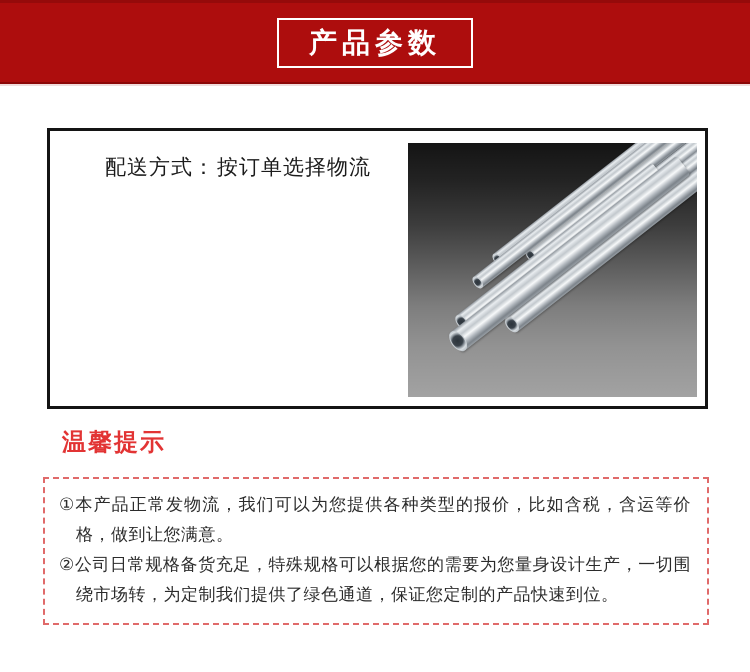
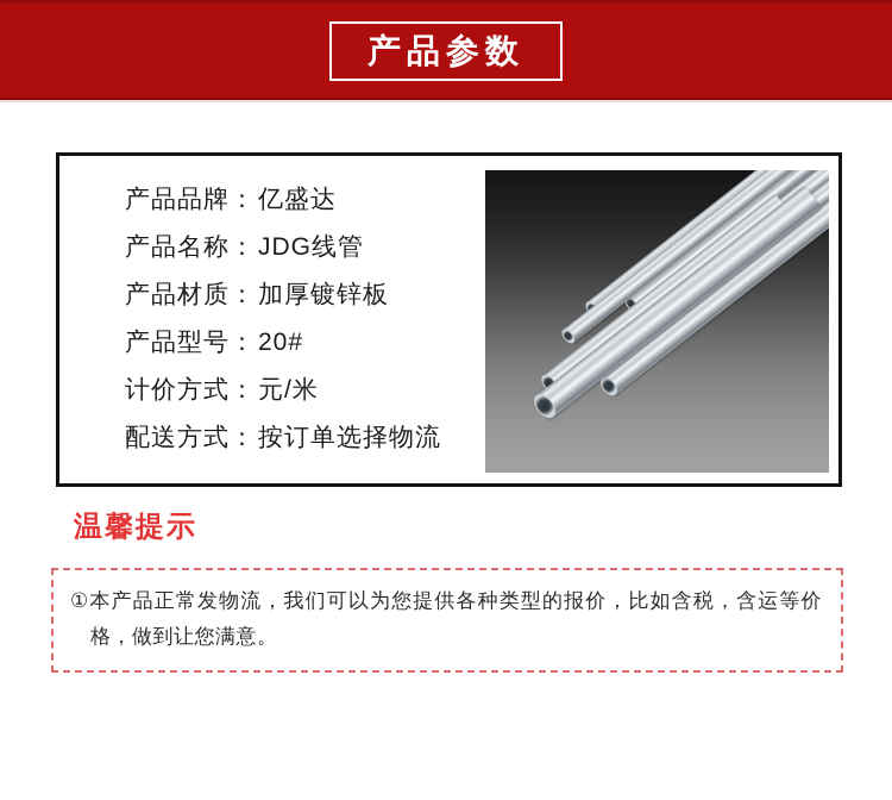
  产品参数
+ 产品品牌：亿盛达
+ 产品名称：JDG线管
+ 产品材质：加厚镀锌板
+ 产品型号：20#
+ 计价方式：元/米
  配送方式：按订单选择物流
  温馨提示
  ①本产品正常发物流，我们可以为您提供各种类型的报价，比如含税，含运等价格，做到让您满意。
- ②公司日常规格备货充足，特殊规格可以根据您的需要为您量身设计生产，一切围绕市场转，为定制我们提供了绿色通道，保证您定制的产品快速到位。
